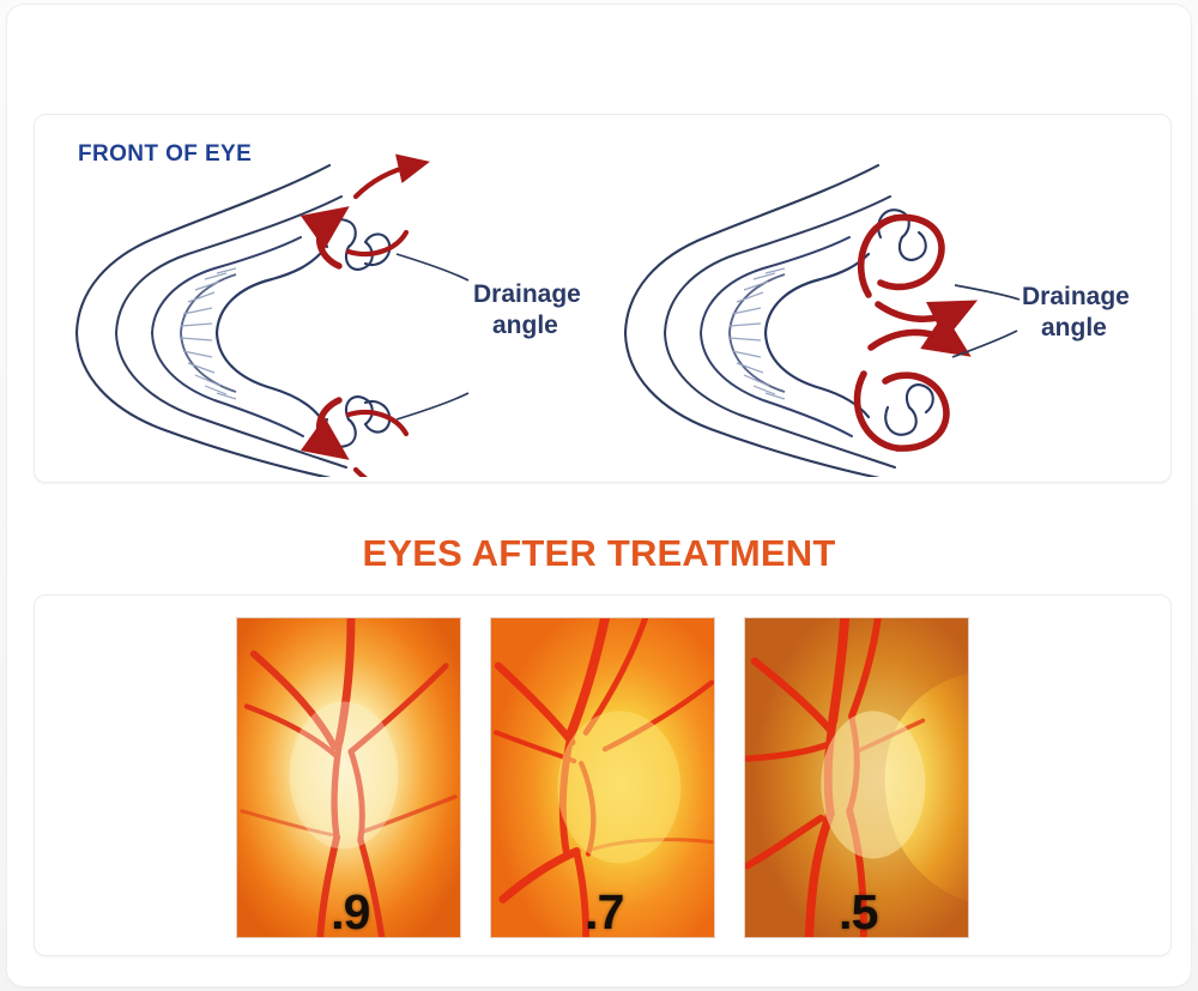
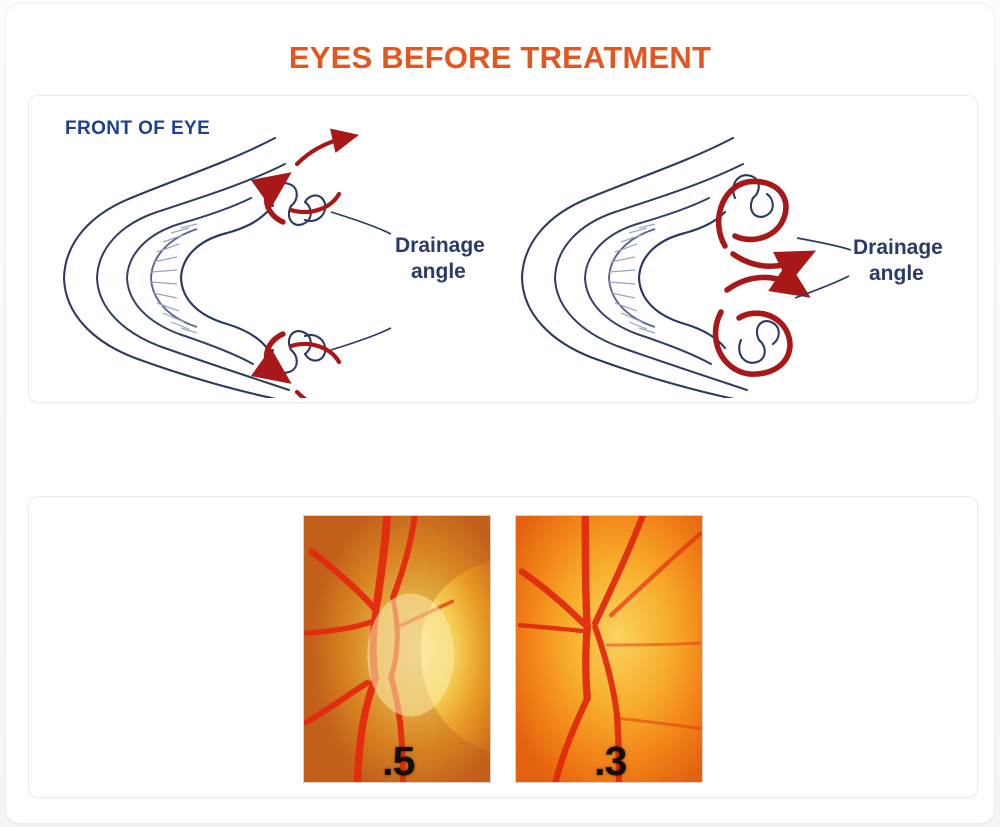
+ EYES BEFORE TREATMENT
  FRONT OF EYE
  Drainage
  angle
  Drainage
  angle
- EYES AFTER TREATMENT
- .9
- .7
  .5
+ .3
